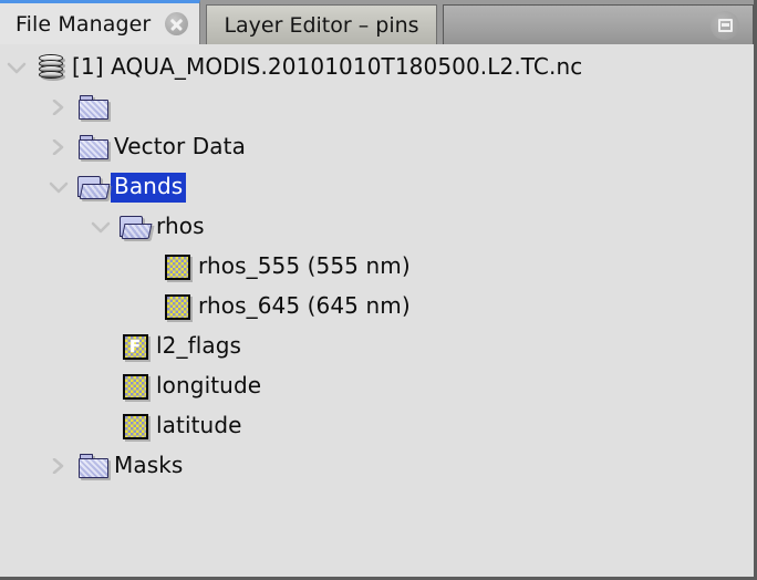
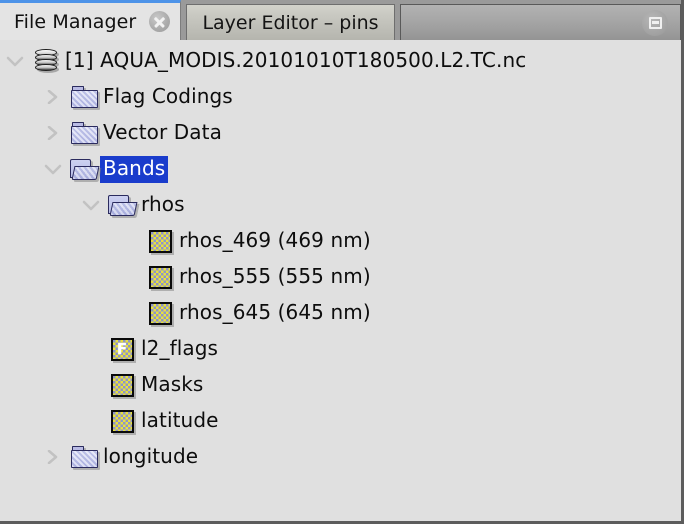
  File Manager
  Layer Editor – pins
  [1] AQUA_MODIS.20101010T180500.L2.TC.nc
+ Flag Codings
  Vector Data
  Bands
  rhos
+ rhos_469 (469 nm)
  rhos_555 (555 nm)
  rhos_645 (645 nm)
  F
  l2_flags
- longitude
+ Masks
  latitude
- Masks
+ longitude
